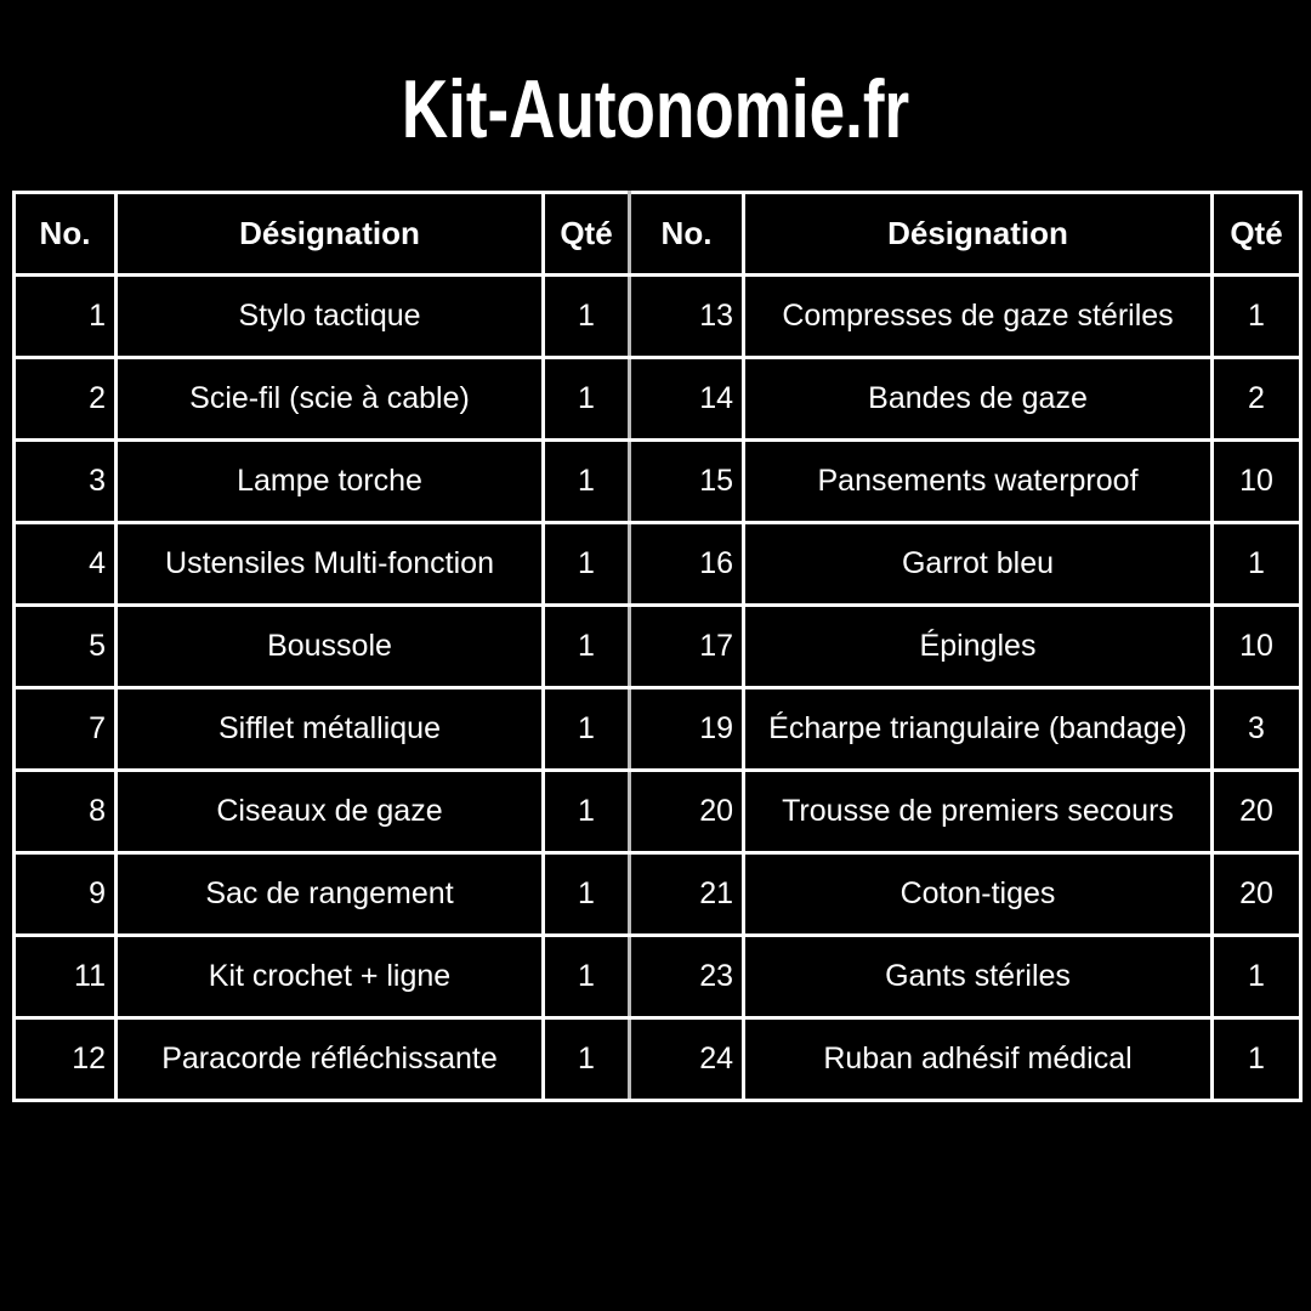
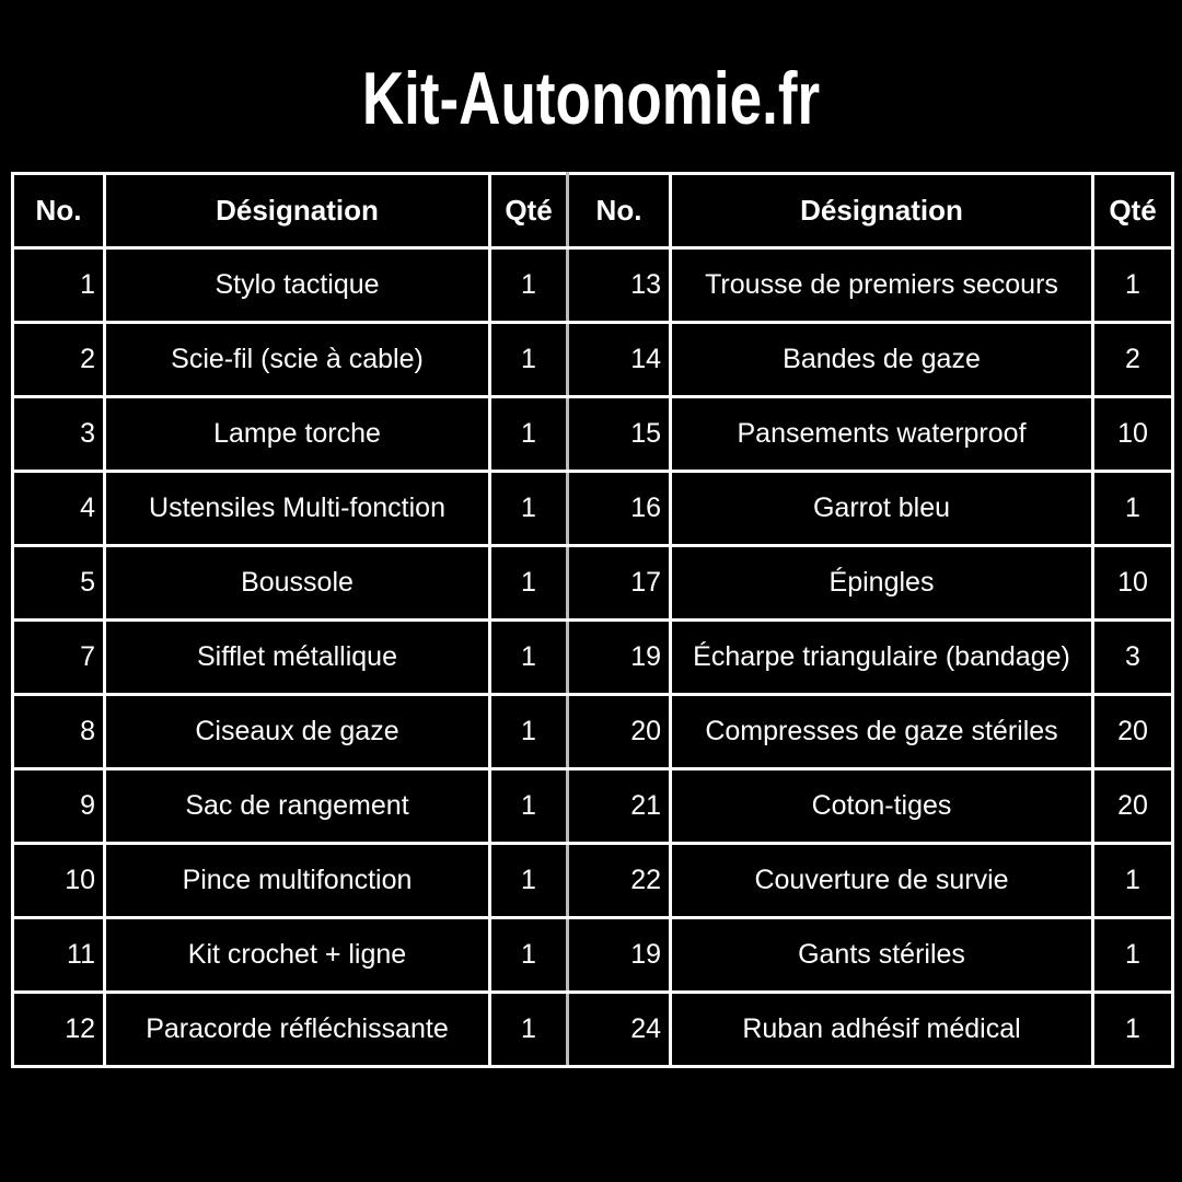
  Kit-Autonomie.fr
  No.	Désignation	Qté	No.	Désignation	Qté
- 1	Stylo tactique	1	13	Compresses de gaze stériles	1
+ 1	Stylo tactique	1	13	Trousse de premiers secours	1
  2	Scie-fil (scie à cable)	1	14	Bandes de gaze	2
  3	Lampe torche	1	15	Pansements waterproof	10
  4	Ustensiles Multi-fonction	1	16	Garrot bleu	1
  5	Boussole	1	17	Épingles	10
  7	Sifflet métallique	1	19	Écharpe triangulaire (bandage)	3
- 8	Ciseaux de gaze	1	20	Trousse de premiers secours	20
+ 8	Ciseaux de gaze	1	20	Compresses de gaze stériles	20
  9	Sac de rangement	1	21	Coton-tiges	20
+ 10	Pince multifonction	1	22	Couverture de survie	1
- 11	Kit crochet + ligne	1	23	Gants stériles	1
+ 11	Kit crochet + ligne	1	19	Gants stériles	1
  12	Paracorde réfléchissante	1	24	Ruban adhésif médical	1
